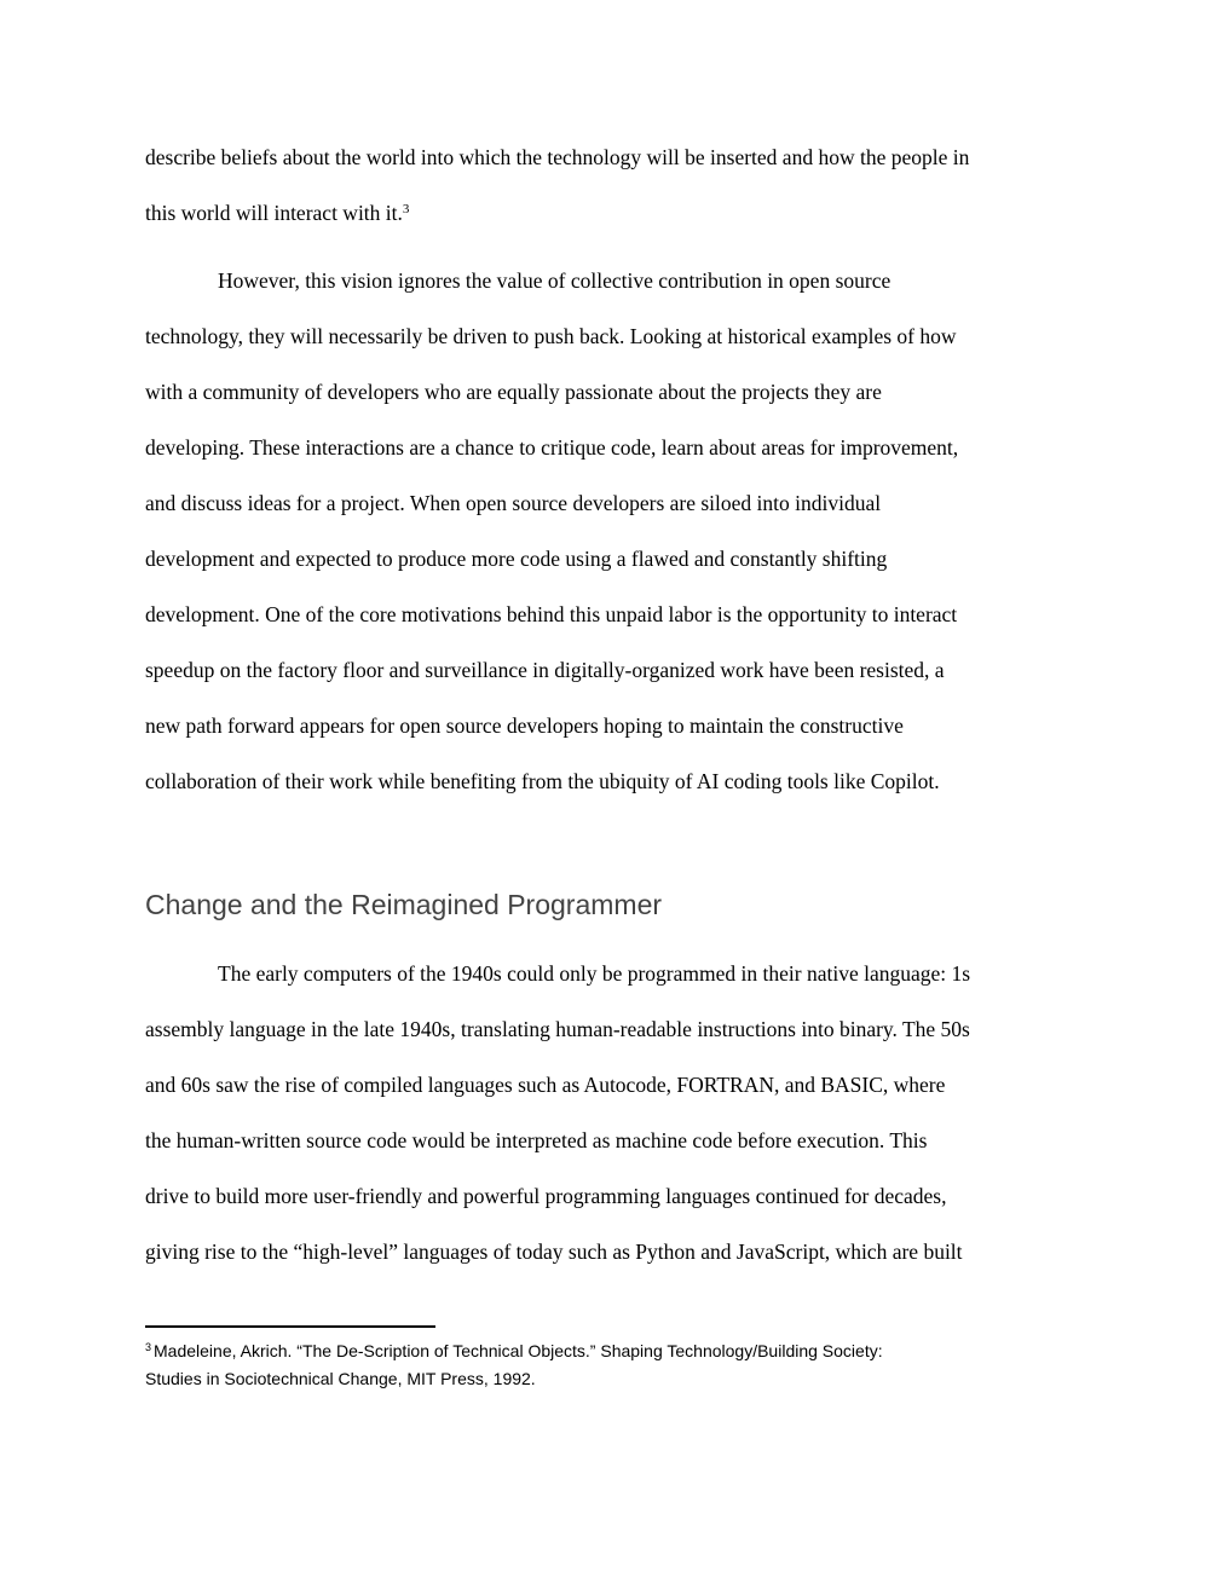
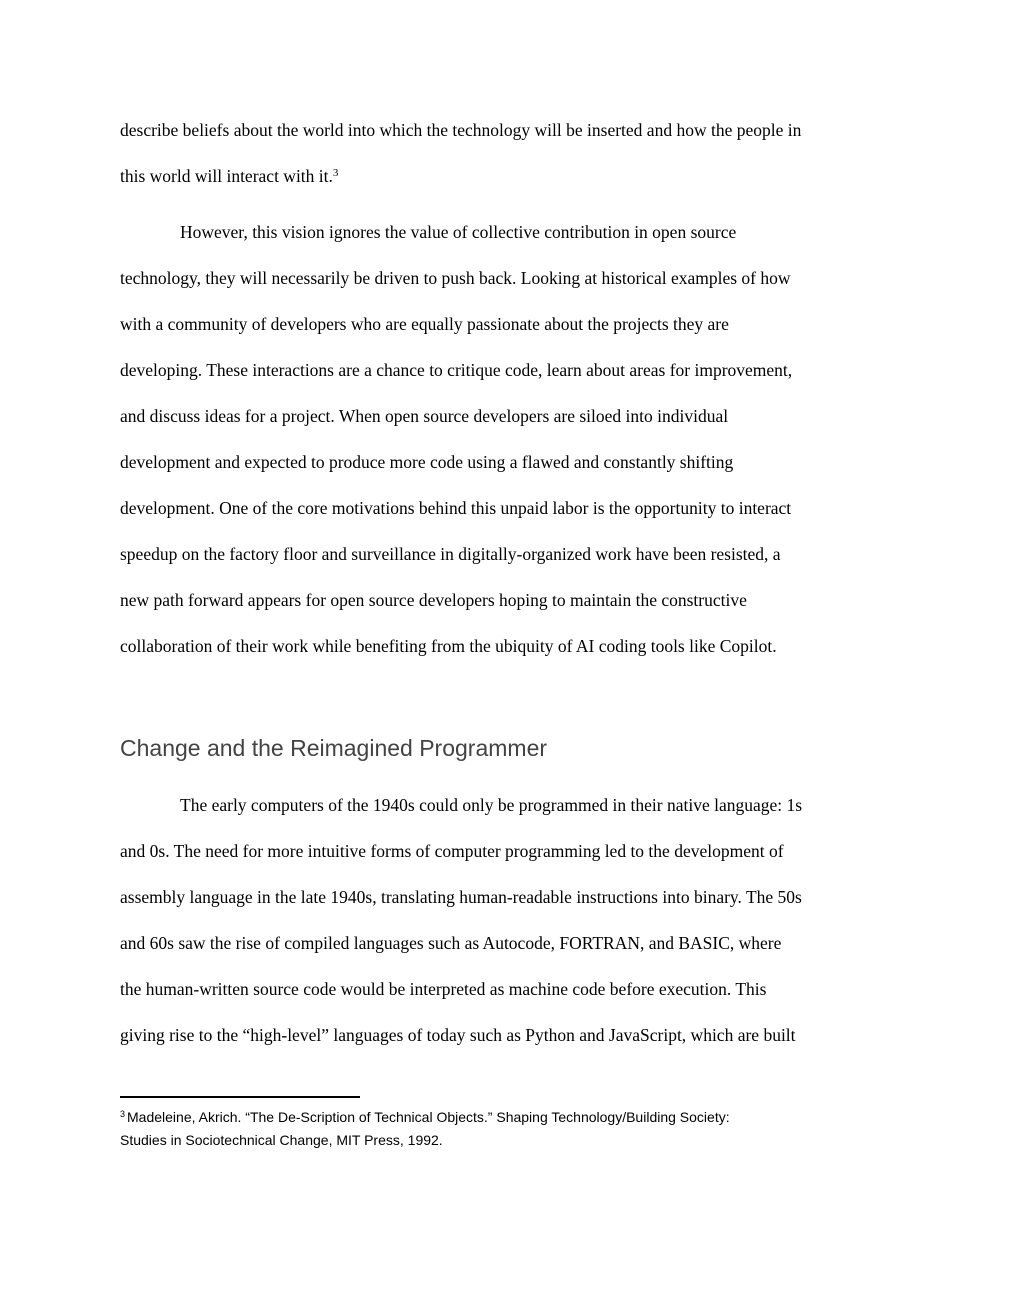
  describe beliefs about the world into which the technology will be inserted and how the people in
  this world will interact with it.3
  However, this vision ignores the value of collective contribution in open source
  technology, they will necessarily be driven to push back. Looking at historical examples of how
  with a community of developers who are equally passionate about the projects they are
  developing. These interactions are a chance to critique code, learn about areas for improvement,
  and discuss ideas for a project. When open source developers are siloed into individual
  development and expected to produce more code using a flawed and constantly shifting
  development. One of the core motivations behind this unpaid labor is the opportunity to interact
  speedup on the factory floor and surveillance in digitally-organized work have been resisted, a
  new path forward appears for open source developers hoping to maintain the constructive
  collaboration of their work while benefiting from the ubiquity of AI coding tools like Copilot.
  Change and the Reimagined Programmer
  The early computers of the 1940s could only be programmed in their native language: 1s
+ and 0s. The need for more intuitive forms of computer programming led to the development of
  assembly language in the late 1940s, translating human-readable instructions into binary. The 50s
  and 60s saw the rise of compiled languages such as Autocode, FORTRAN, and BASIC, where
  the human-written source code would be interpreted as machine code before execution. This
- drive to build more user-friendly and powerful programming languages continued for decades,
  giving rise to the “high-level” languages of today such as Python and JavaScript, which are built
  3 Madeleine, Akrich. “The De-Scription of Technical Objects.” Shaping Technology/Building Society:
  Studies in Sociotechnical Change, MIT Press, 1992.
